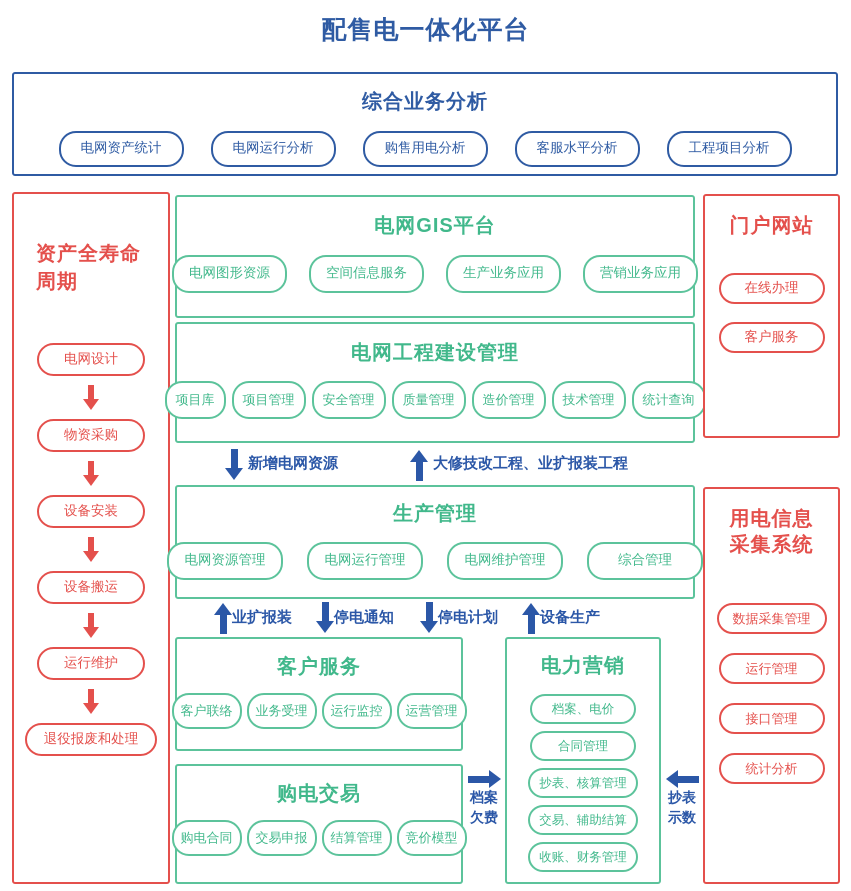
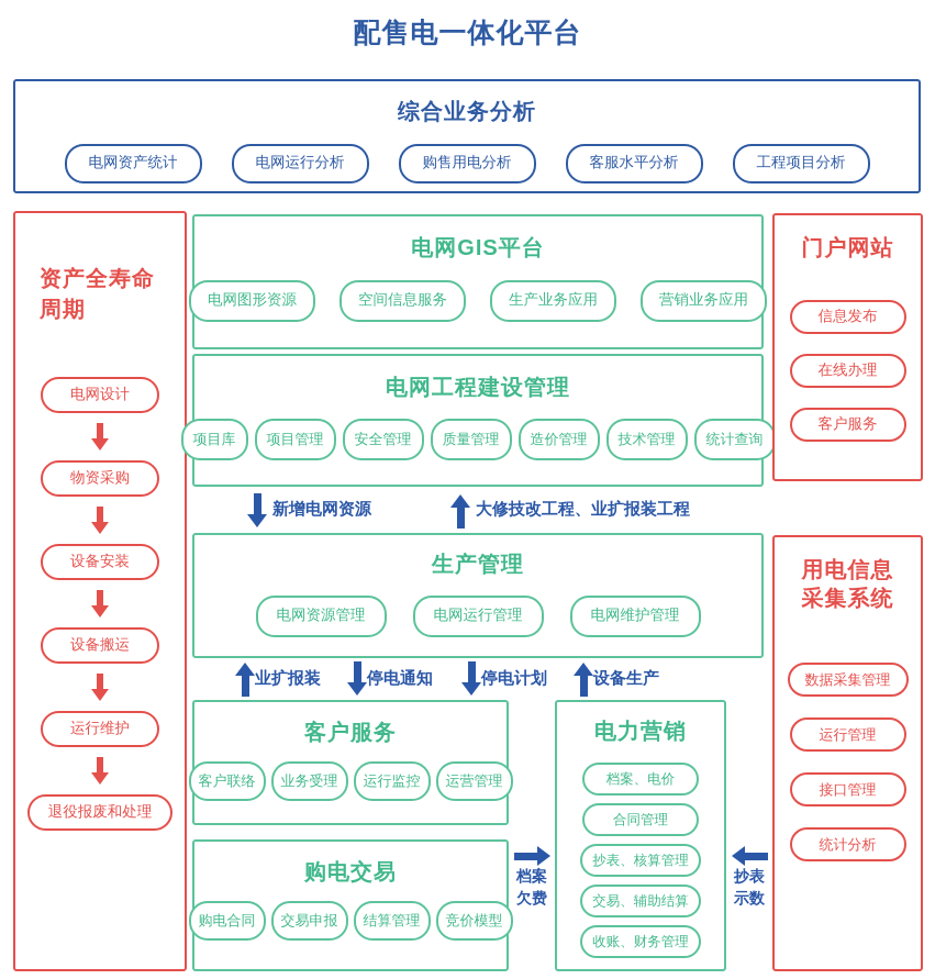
  配售电一体化平台
  综合业务分析
  电网资产统计
  电网运行分析
  购售用电分析
  客服水平分析
  工程项目分析
  资产全寿命
  周期
  电网设计
  物资采购
  设备安装
  设备搬运
  运行维护
  退役报废和处理
  电网GIS平台
  电网图形资源
  空间信息服务
  生产业务应用
  营销业务应用
  电网工程建设管理
  项目库
  项目管理
  安全管理
  质量管理
  造价管理
  技术管理
  统计查询
  新增电网资源
  大修技改工程、业扩报装工程
  生产管理
  电网资源管理
  电网运行管理
  电网维护管理
- 综合管理
  业扩报装
  停电通知
  停电计划
  设备生产
  客户服务
  客户联络
  业务受理
  运行监控
  运营管理
  购电交易
  购电合同
  交易申报
  结算管理
  竞价模型
  电力营销
  档案、电价
  合同管理
  抄表、核算管理
  交易、辅助结算
  收账、财务管理
  档案
  欠费
  抄表
  示数
  门户网站
+ 信息发布
  在线办理
  客户服务
  用电信息
  采集系统
  数据采集管理
  运行管理
  接口管理
  统计分析
